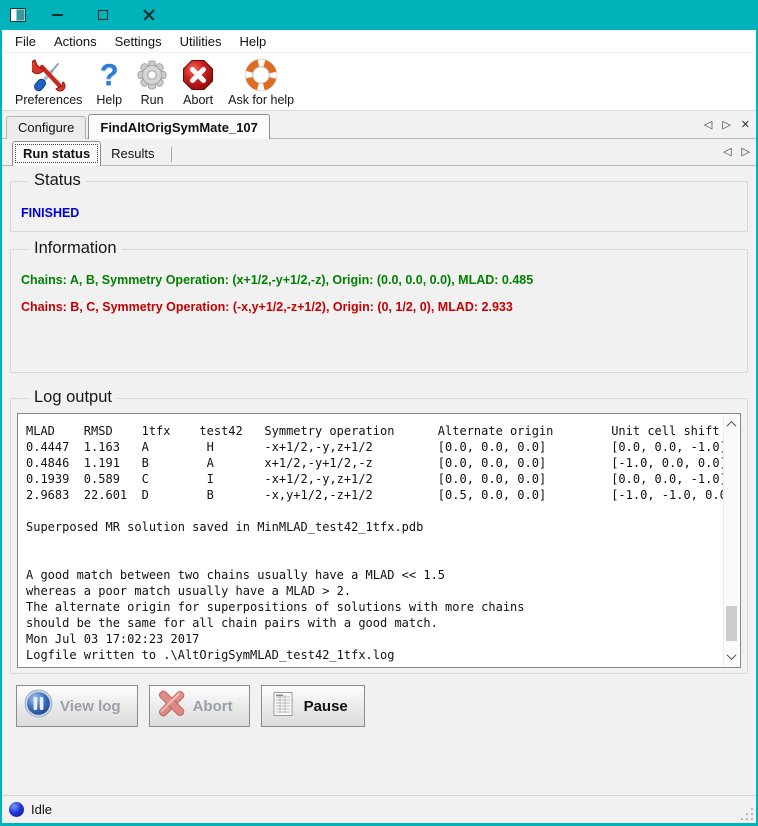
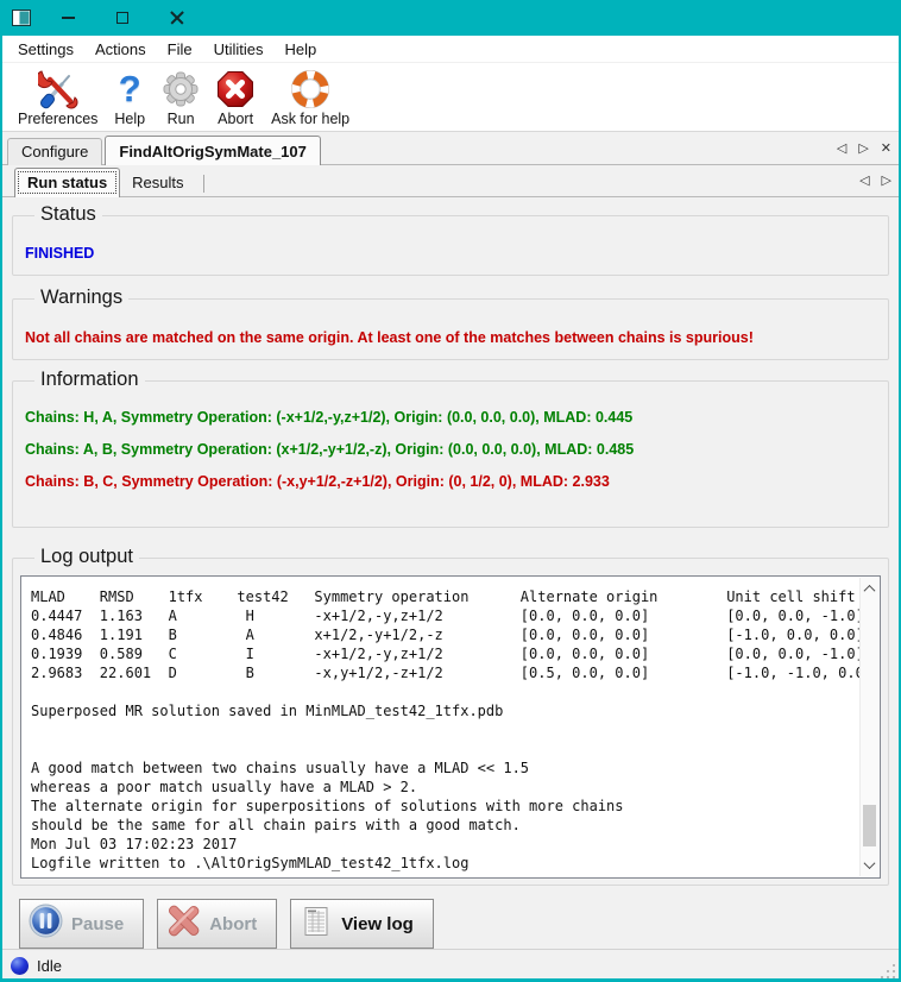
- File
+ Settings
  Actions
- Settings
+ File
  Utilities
  Help
  Preferences
  ?
  Help
  Run
  Abort
  Ask for help
  Configure
  FindAltOrigSymMate_107
  ◁
  ▷
  ✕
  Run status
  Results
  ◁
  ▷
  Status
  FINISHED
+ Warnings
+ Not all chains are matched on the same origin. At least one of the matches between chains is spurious!
  Information
+ Chains: H, A, Symmetry Operation: (-x+1/2,-y,z+1/2), Origin: (0.0, 0.0, 0.0), MLAD: 0.445
  Chains: A, B, Symmetry Operation: (x+1/2,-y+1/2,-z), Origin: (0.0, 0.0, 0.0), MLAD: 0.485
  Chains: B, C, Symmetry Operation: (-x,y+1/2,-z+1/2), Origin: (0, 1/2, 0), MLAD: 2.933
  Log output
  MLAD RMSD 1tfx test42 Symmetry operation Alternate origin Unit cell shift
  0.4447 1.163 A H -x+1/2,-y,z+1/2 [0.0, 0.0, 0.0] [0.0, 0.0, -1.0
  0.4846 1.191 B A x+1/2,-y+1/2,-z [0.0, 0.0, 0.0] [-1.0, 0.0, 0.0
  0.1939 0.589 C I -x+1/2,-y,z+1/2 [0.0, 0.0, 0.0] [0.0, 0.0, -1.0
  2.9683 22.601 D B -x,y+1/2,-z+1/2 [0.5, 0.0, 0.0] [-1.0, -1.0, 0.
  Superposed MR solution saved in MinMLAD_test42_1tfx.pdb
  A good match between two chains usually have a MLAD << 1.5
  whereas a poor match usually have a MLAD > 2.
  The alternate origin for superpositions of solutions with more chains
  should be the same for all chain pairs with a good match.
  Mon Jul 03 17:02:23 2017
  Logfile written to .\AltOrigSymMLAD_test42_1tfx.log
- View log
+ Pause
  Abort
- Pause
+ View log
  Idle
